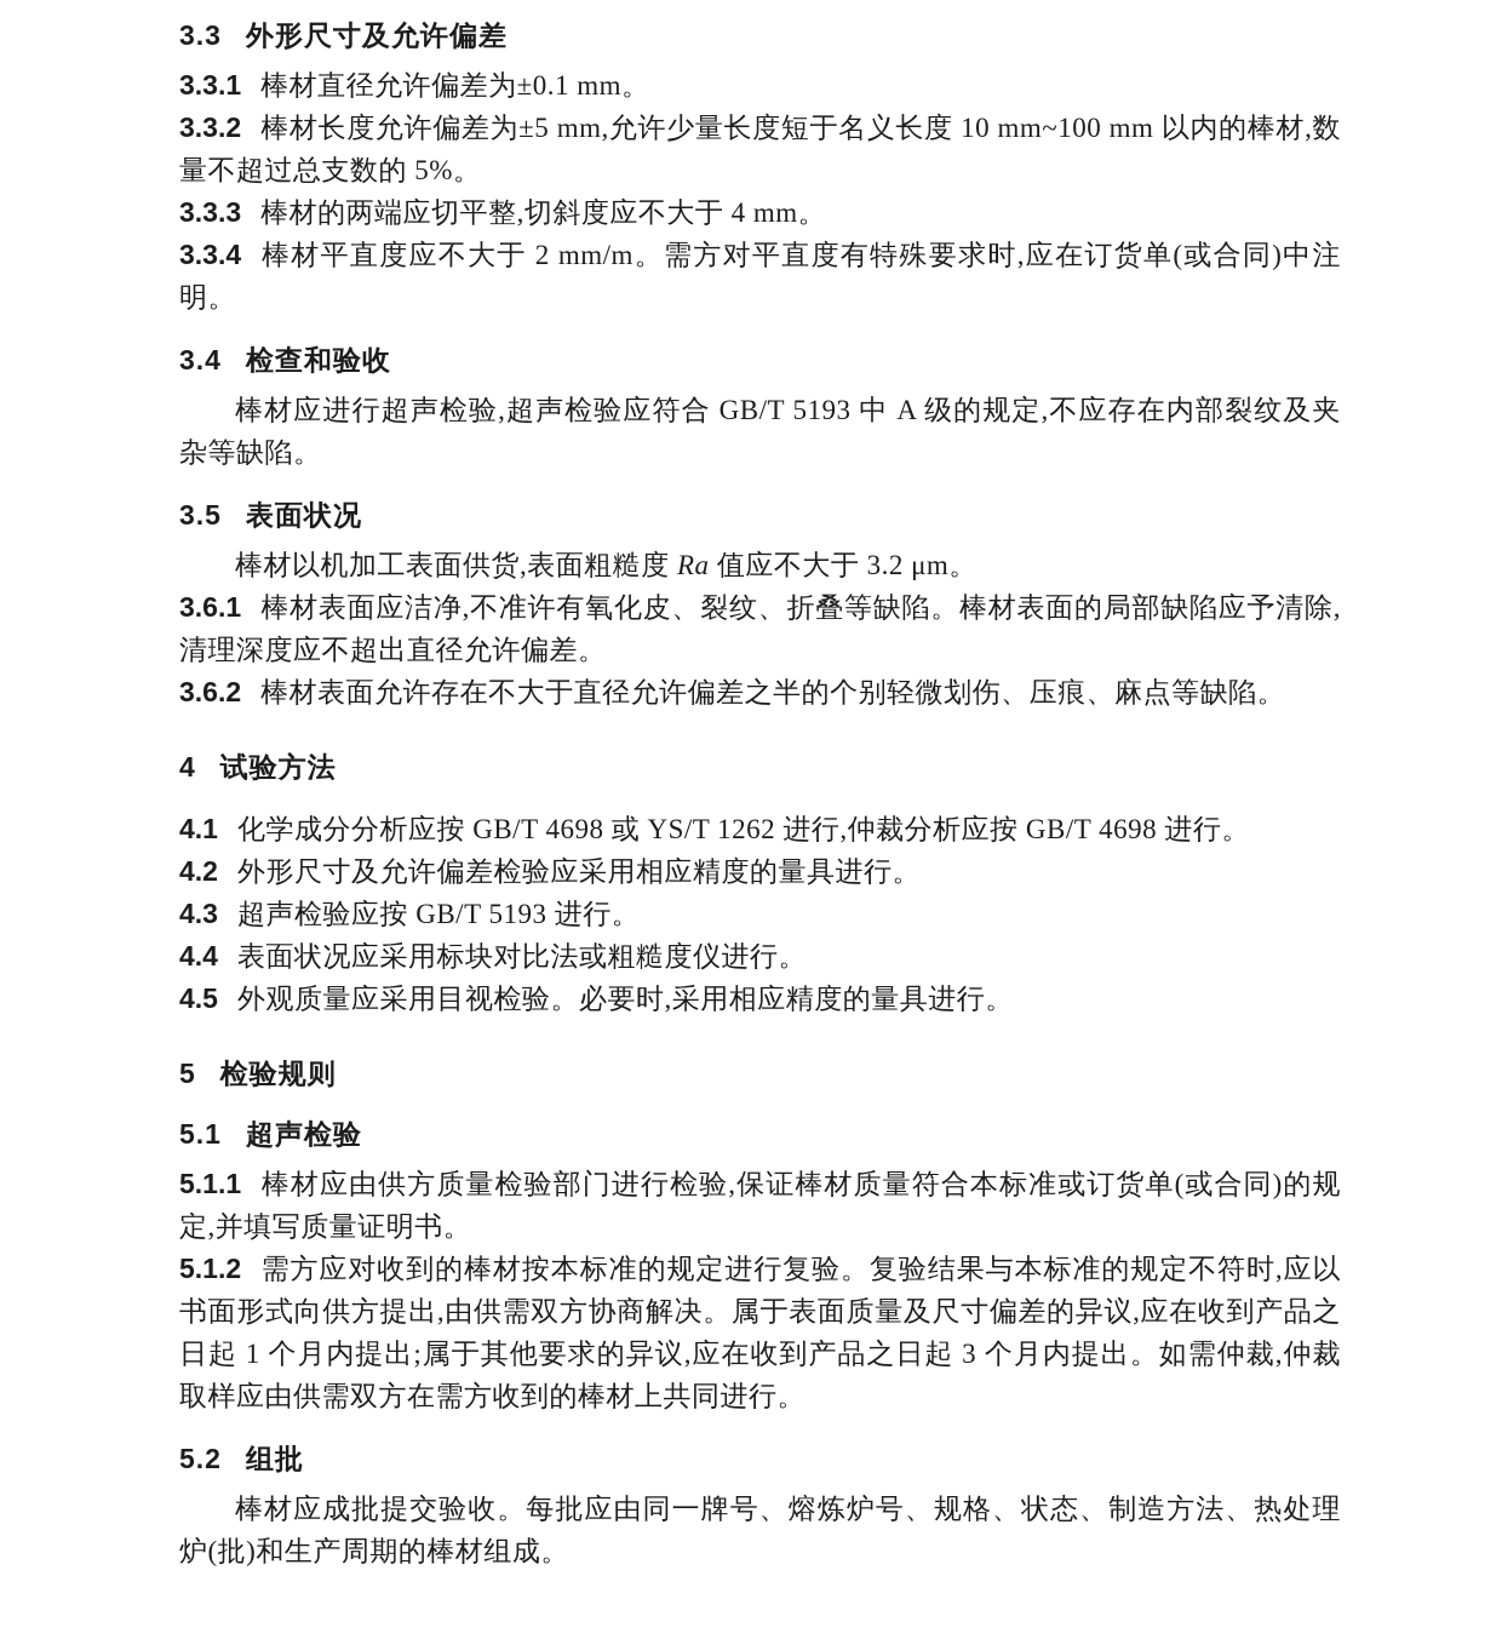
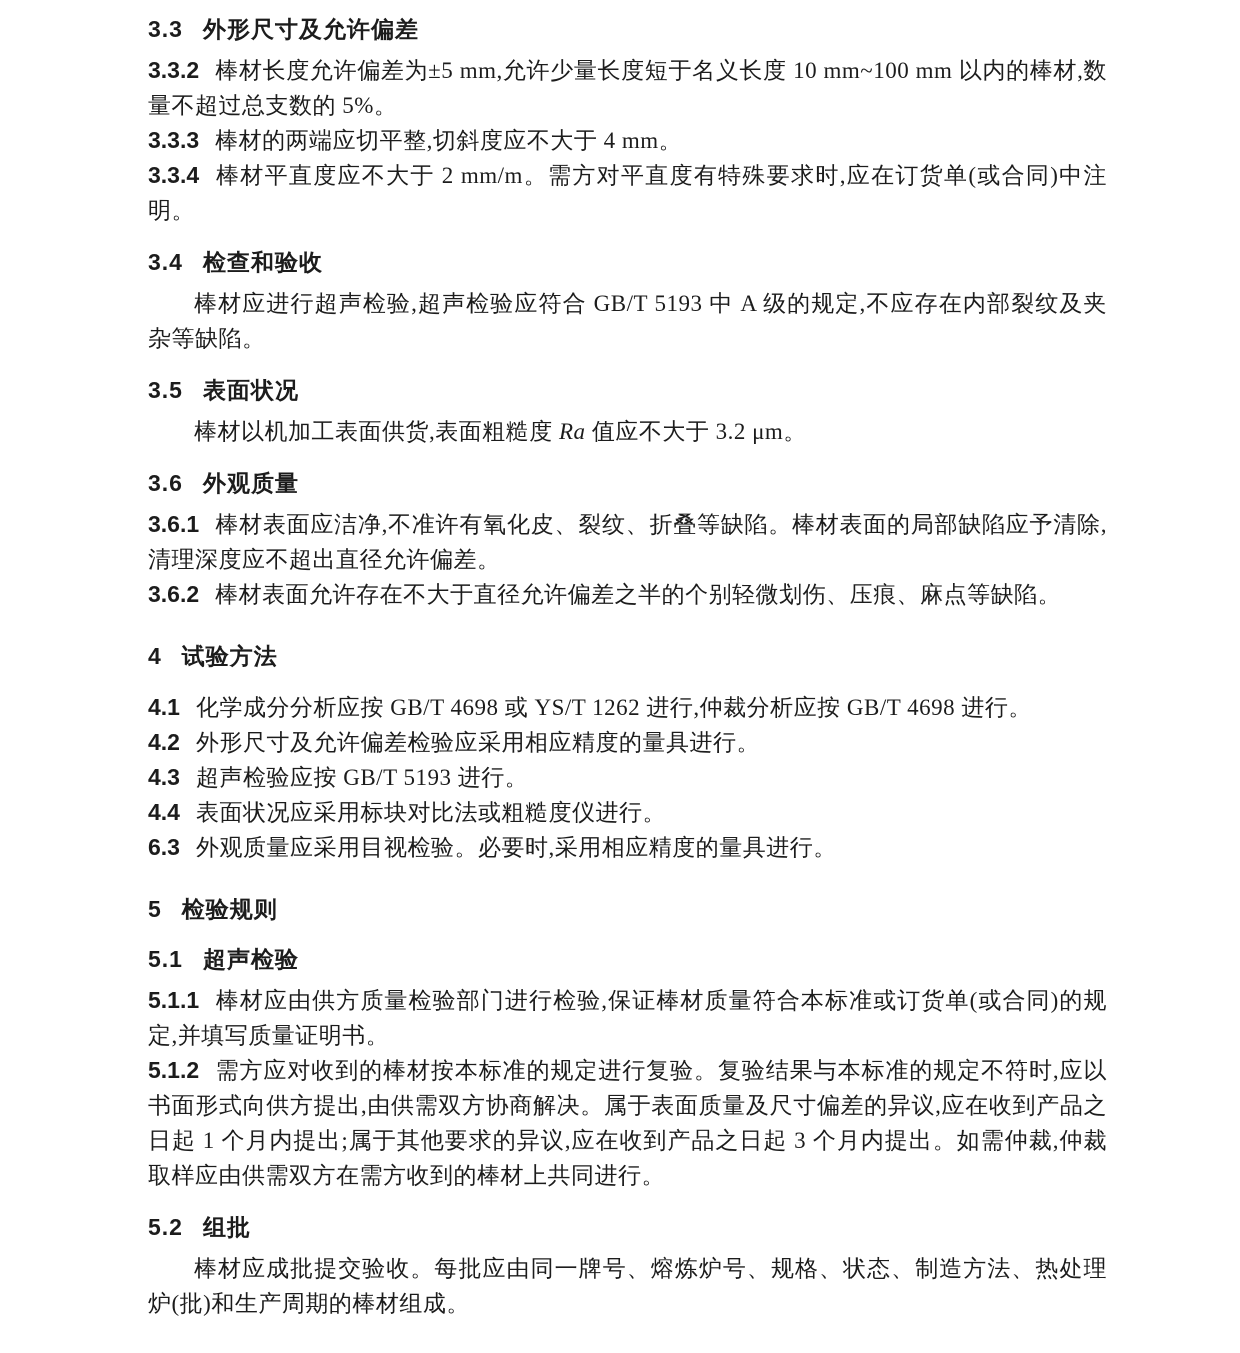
  3.3 外形尺寸及允许偏差
- 3.3.1 棒材直径允许偏差为±0.1 mm。
  3.3.2 棒材长度允许偏差为±5 mm,允许少量长度短于名义长度 10 mm~100 mm 以内的棒材,数量不超过总支数的 5%。
  3.3.3 棒材的两端应切平整,切斜度应不大于 4 mm。
  3.3.4 棒材平直度应不大于 2 mm/m。需方对平直度有特殊要求时,应在订货单(或合同)中注明。
  3.4 检查和验收
  棒材应进行超声检验,超声检验应符合 GB/T 5193 中 A 级的规定,不应存在内部裂纹及夹杂等缺陷。
  3.5 表面状况
  棒材以机加工表面供货,表面粗糙度 Ra 值应不大于 3.2 μm。
+ 3.6 外观质量
  3.6.1 棒材表面应洁净,不准许有氧化皮、裂纹、折叠等缺陷。棒材表面的局部缺陷应予清除,清理深度应不超出直径允许偏差。
  3.6.2 棒材表面允许存在不大于直径允许偏差之半的个别轻微划伤、压痕、麻点等缺陷。
  4 试验方法
  4.1 化学成分分析应按 GB/T 4698 或 YS/T 1262 进行,仲裁分析应按 GB/T 4698 进行。
  4.2 外形尺寸及允许偏差检验应采用相应精度的量具进行。
  4.3 超声检验应按 GB/T 5193 进行。
  4.4 表面状况应采用标块对比法或粗糙度仪进行。
- 4.5 外观质量应采用目视检验。必要时,采用相应精度的量具进行。
+ 6.3 外观质量应采用目视检验。必要时,采用相应精度的量具进行。
  5 检验规则
  5.1 超声检验
  5.1.1 棒材应由供方质量检验部门进行检验,保证棒材质量符合本标准或订货单(或合同)的规定,并填写质量证明书。
  5.1.2 需方应对收到的棒材按本标准的规定进行复验。复验结果与本标准的规定不符时,应以书面形式向供方提出,由供需双方协商解决。属于表面质量及尺寸偏差的异议,应在收到产品之日起 1 个月内提出;属于其他要求的异议,应在收到产品之日起 3 个月内提出。如需仲裁,仲裁取样应由供需双方在需方收到的棒材上共同进行。
  5.2 组批
  棒材应成批提交验收。每批应由同一牌号、熔炼炉号、规格、状态、制造方法、热处理炉(批)和生产周期的棒材组成。
